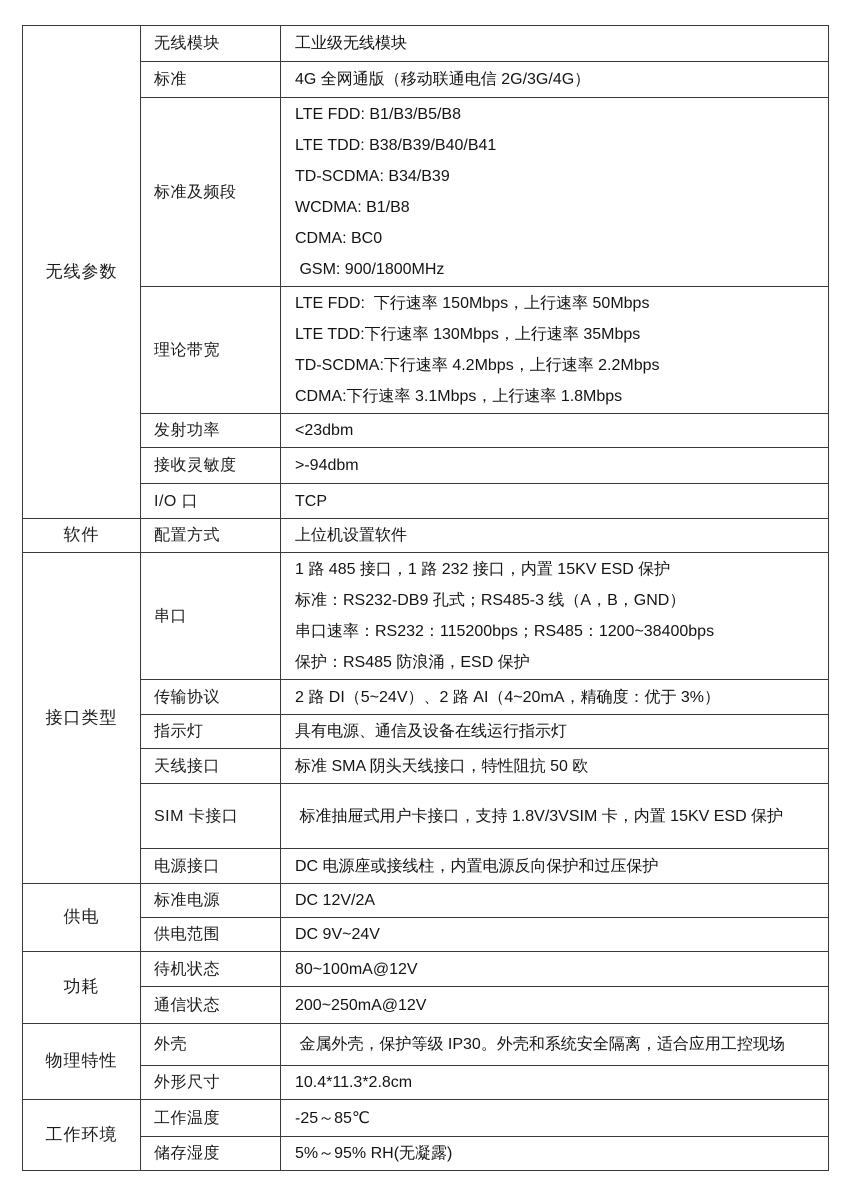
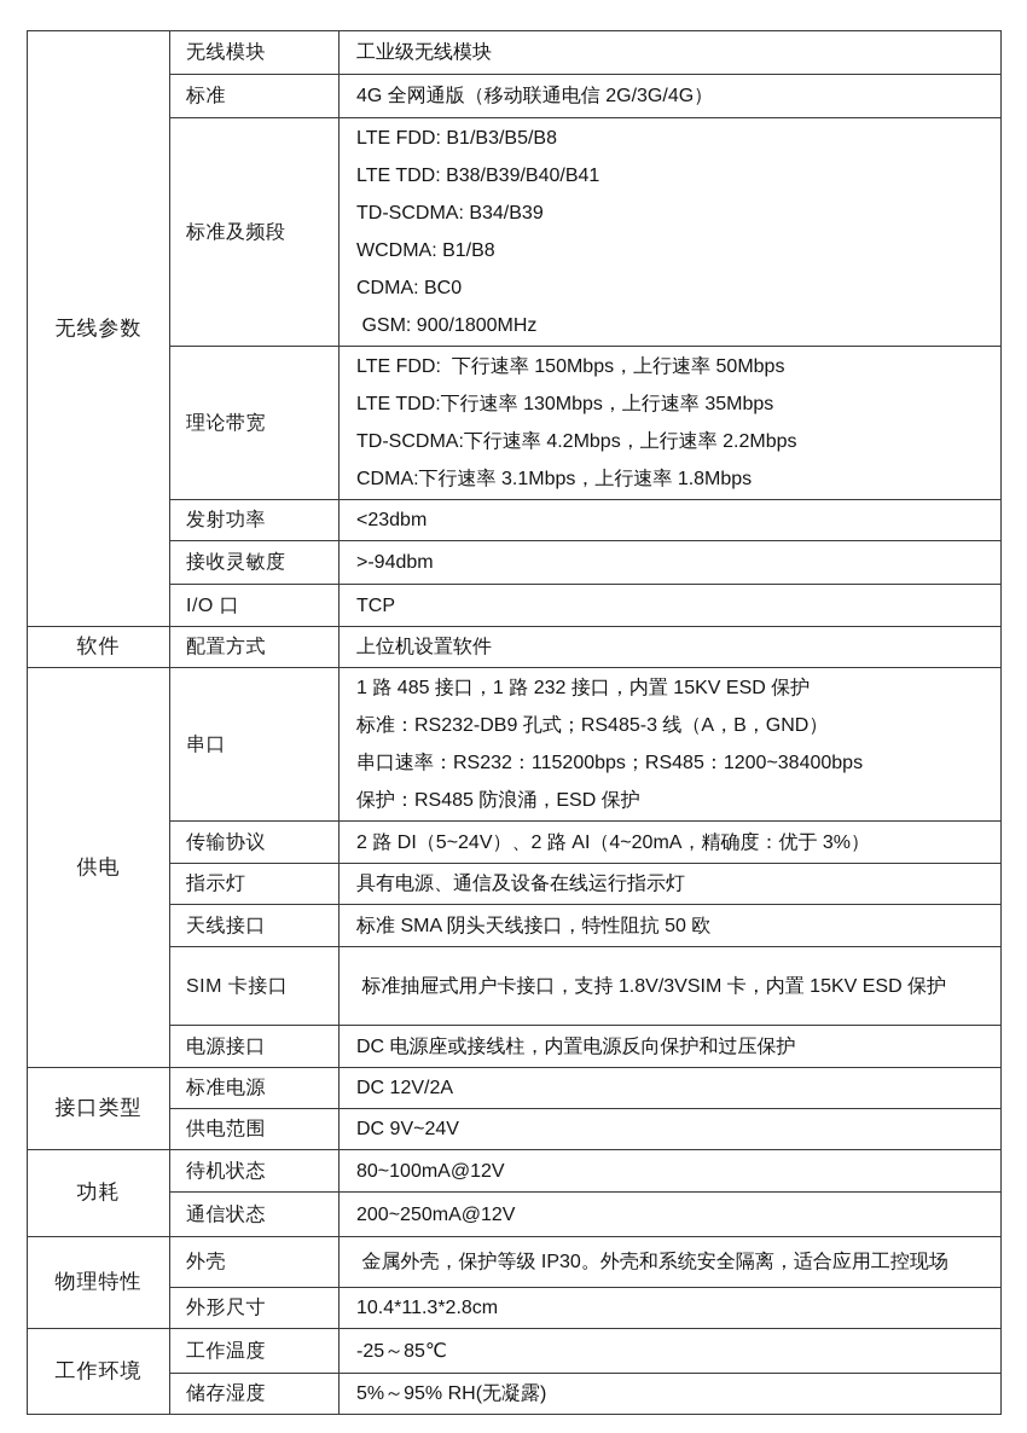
  无线参数	无线模块	工业级无线模块
  标准	4G 全网通版（移动联通电信 2G/3G/4G）
  标准及频段	LTE FDD: B1/B3/B5/B8LTE TDD: B38/B39/B40/B41TD-SCDMA: B34/B39WCDMA: B1/B8CDMA: BC0 GSM: 900/1800MHz
  理论带宽	LTE FDD: 下行速率 150Mbps，上行速率 50MbpsLTE TDD:下行速率 130Mbps，上行速率 35MbpsTD-SCDMA:下行速率 4.2Mbps，上行速率 2.2MbpsCDMA:下行速率 3.1Mbps，上行速率 1.8Mbps
  发射功率	<23dbm
  接收灵敏度	>-94dbm
  I/O 口	TCP
  软件	配置方式	上位机设置软件
- 接口类型	串口	1 路 485 接口，1 路 232 接口，内置 15KV ESD 保护标准：RS232-DB9 孔式；RS485-3 线（A，B，GND）串口速率：RS232：115200bps；RS485：1200~38400bps保护：RS485 防浪涌，ESD 保护
+ 供电	串口	1 路 485 接口，1 路 232 接口，内置 15KV ESD 保护标准：RS232-DB9 孔式；RS485-3 线（A，B，GND）串口速率：RS232：115200bps；RS485：1200~38400bps保护：RS485 防浪涌，ESD 保护
  传输协议	2 路 DI（5~24V）、2 路 AI（4~20mA，精确度：优于 3%）
  指示灯	具有电源、通信及设备在线运行指示灯
  天线接口	标准 SMA 阴头天线接口，特性阻抗 50 欧
  SIM 卡接口	标准抽屉式用户卡接口，支持 1.8V/3VSIM 卡，内置 15KV ESD 保护
  电源接口	DC 电源座或接线柱，内置电源反向保护和过压保护
- 供电	标准电源	DC 12V/2A
+ 接口类型	标准电源	DC 12V/2A
  供电范围	DC 9V~24V
  功耗	待机状态	80~100mA@12V
  通信状态	200~250mA@12V
  物理特性	外壳	金属外壳，保护等级 IP30。外壳和系统安全隔离，适合应用工控现场
  外形尺寸	10.4*11.3*2.8cm
  工作环境	工作温度	-25～85℃
  储存湿度	5%～95% RH(无凝露)
